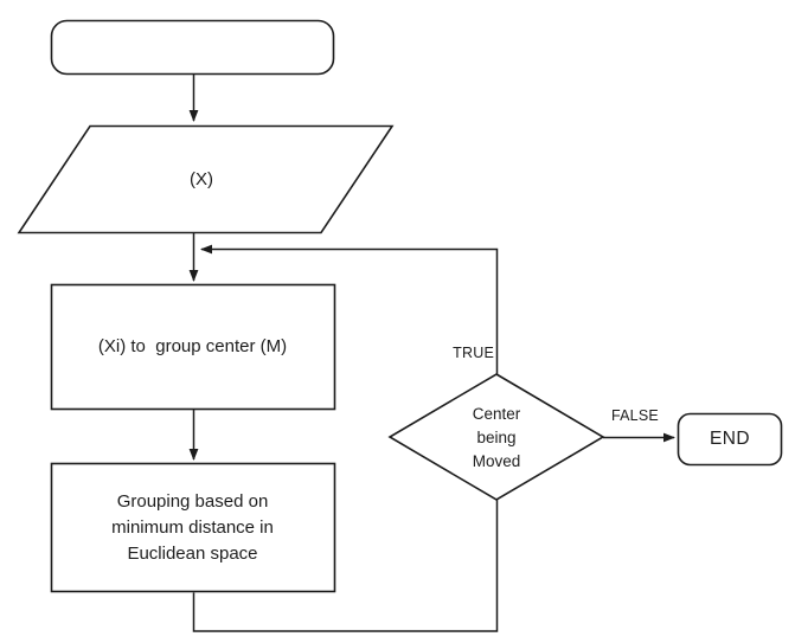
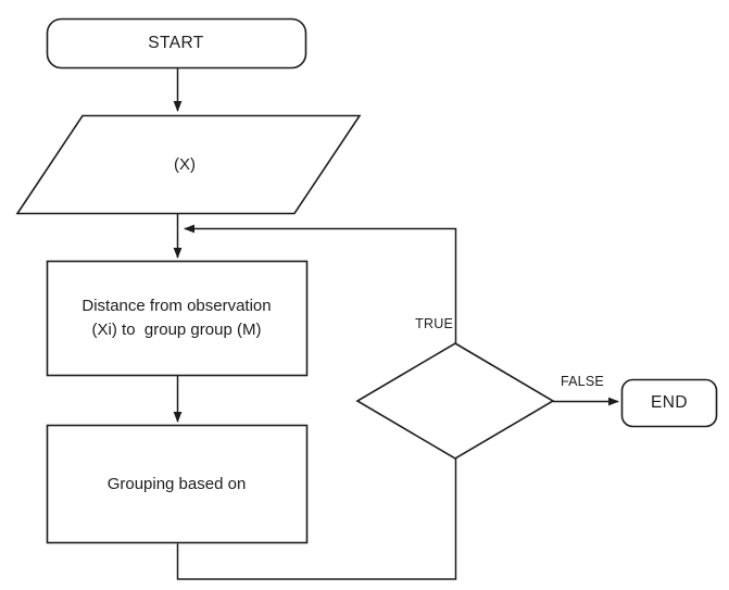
+ START
  (X)
+ Distance from observation
- (Xi) to group center (M)
+ (Xi) to group group (M)
  Grouping based on
- minimum distance in
- Euclidean space
- Center
- being
- Moved
  END
  TRUE
  FALSE
